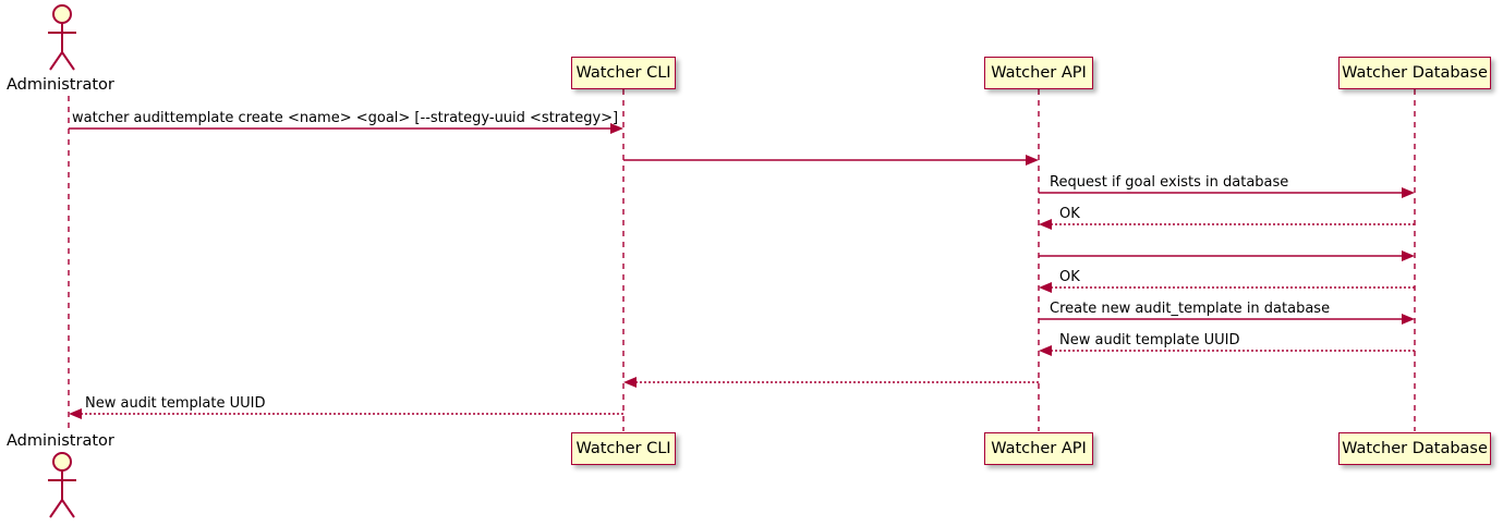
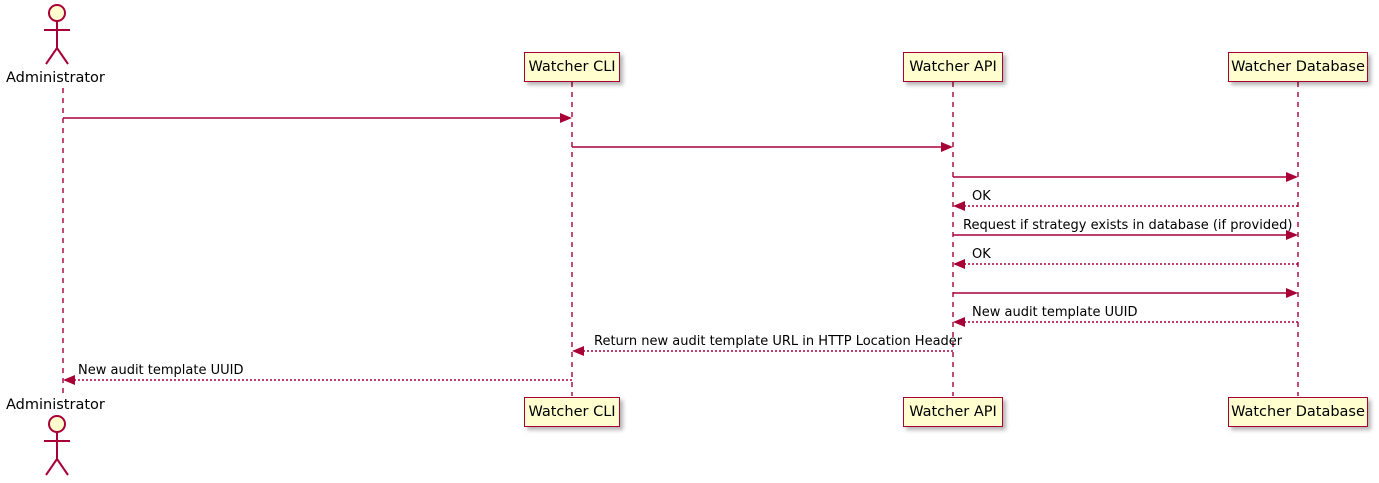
  Administrator
  Administrator
  Watcher CLI
  Watcher API
  Watcher Database
  Watcher CLI
  Watcher API
  Watcher Database
- watcher audittemplate create <name> <goal> [--strategy-uuid <strategy>]
- Request if goal exists in database
  OK
+ Request if strategy exists in database (if provided)
  OK
- Create new audit_template in database
  New audit template UUID
+ Return new audit template URL in HTTP Location Header
  New audit template UUID
